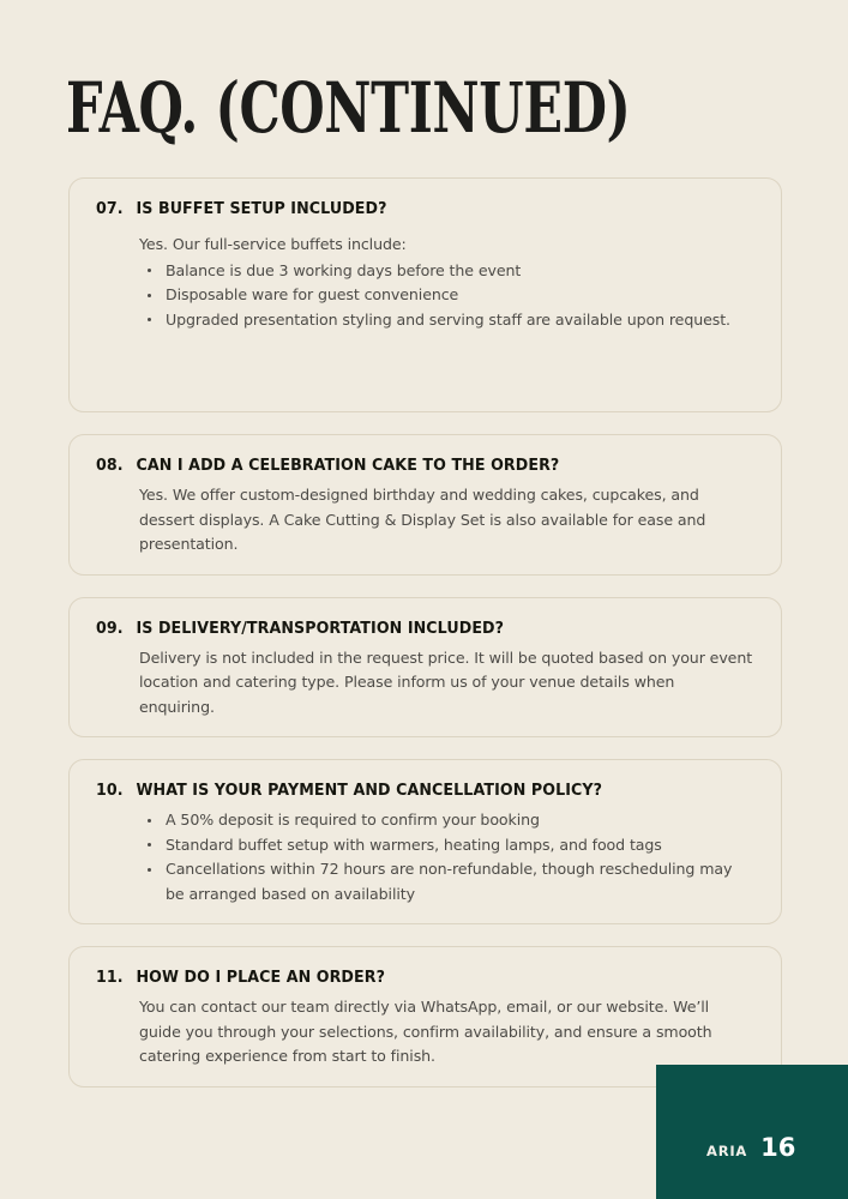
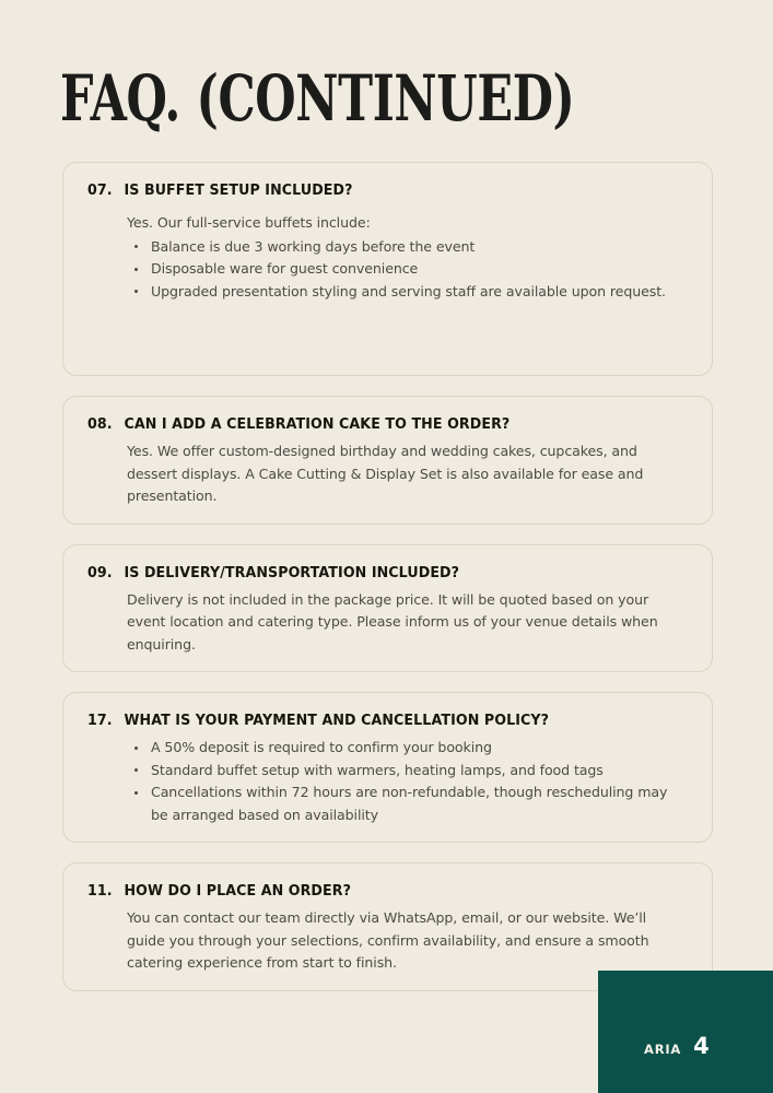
  FAQ. (CONTINUED)
  07.
  IS BUFFET SETUP INCLUDED?
  Yes. Our full-service buffets include:
  Balance is due 3 working days before the event
  Disposable ware for guest convenience
  Upgraded presentation styling and serving staff are available upon request.
  08.
  CAN I ADD A CELEBRATION CAKE TO THE ORDER?
  Yes. We offer custom-designed birthday and wedding cakes, cupcakes, and dessert displays. A Cake Cutting & Display Set is also available for ease and presentation.
  09.
  IS DELIVERY/TRANSPORTATION INCLUDED?
- Delivery is not included in the request price. It will be quoted based on your event location and catering type. Please inform us of your venue details when enquiring.
+ Delivery is not included in the package price. It will be quoted based on your event location and catering type. Please inform us of your venue details when enquiring.
- 10.
+ 17.
  WHAT IS YOUR PAYMENT AND CANCELLATION POLICY?
  A 50% deposit is required to confirm your booking
  Standard buffet setup with warmers, heating lamps, and food tags
  Cancellations within 72 hours are non-refundable, though rescheduling may be arranged based on availability
  11.
  HOW DO I PLACE AN ORDER?
  You can contact our team directly via WhatsApp, email, or our website. We’ll guide you through your selections, confirm availability, and ensure a smooth catering experience from start to finish.
  ARIA
- 16
+ 4
